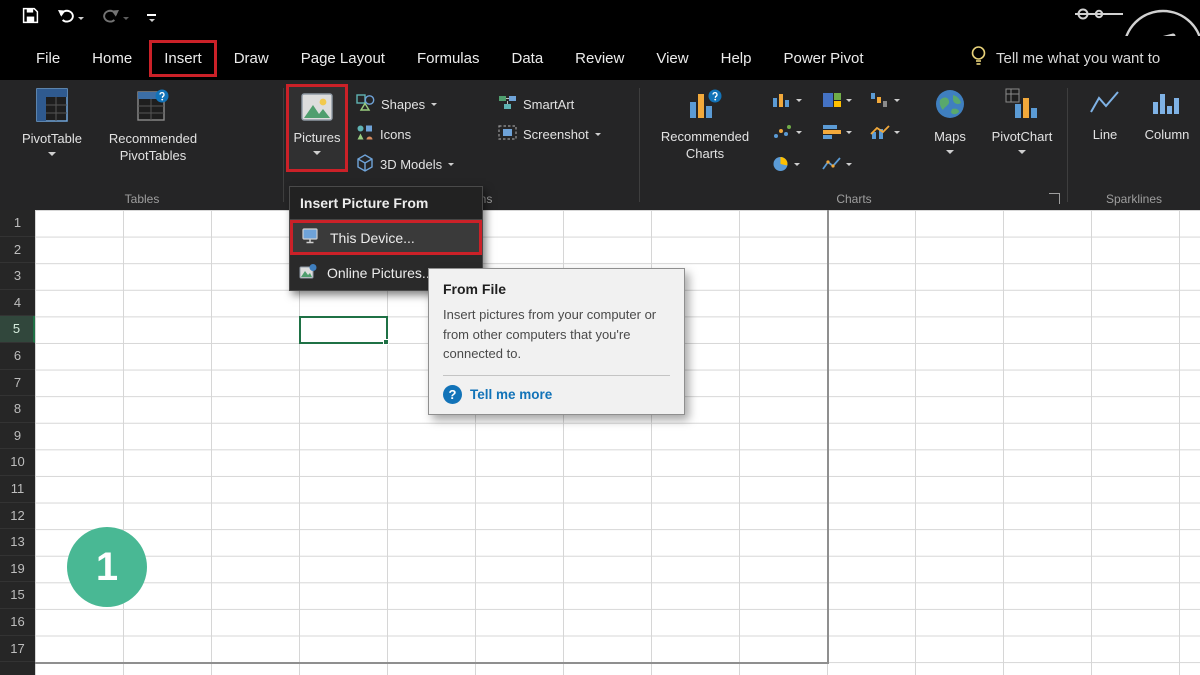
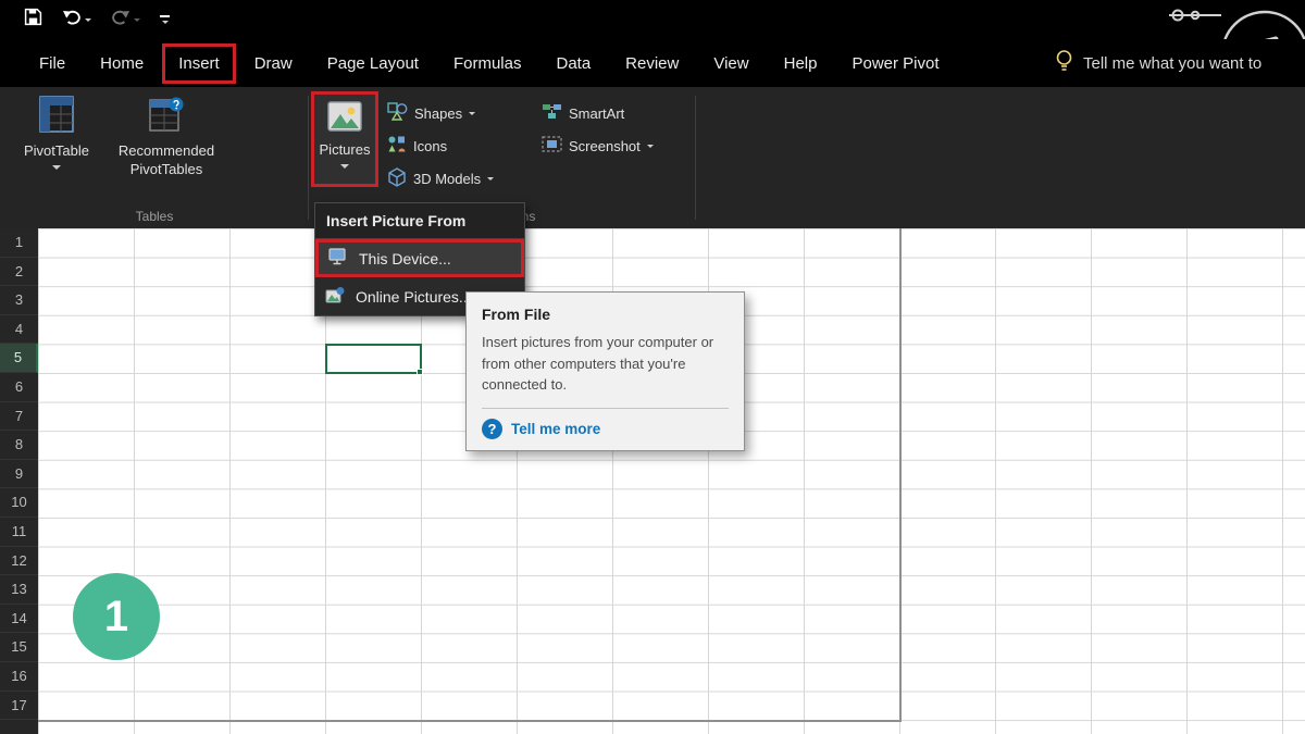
  File
  Home
  Insert
  Draw
  Page Layout
  Formulas
  Data
  Review
  View
  Help
  Power Pivot
  Tell me what you want to
  PivotTable
  Recommended PivotTables
  Tables
  Pictures
  Shapes
  Icons
  3D Models
  SmartArt
  Screenshot
- Recommended Charts
- Maps
- PivotChart
- Charts
- Line
- Column
- Sparklines
  1
  2
  3
  4
  5
  6
  7
  8
  9
  10
  11
  12
  13
- 19
+ 14
  15
  16
  17
  Insert Picture From
  This Device...
  Online Pictures.
  From File
  Insert pictures from your computer or from other computers that you're connected to.
  Tell me more
  1
